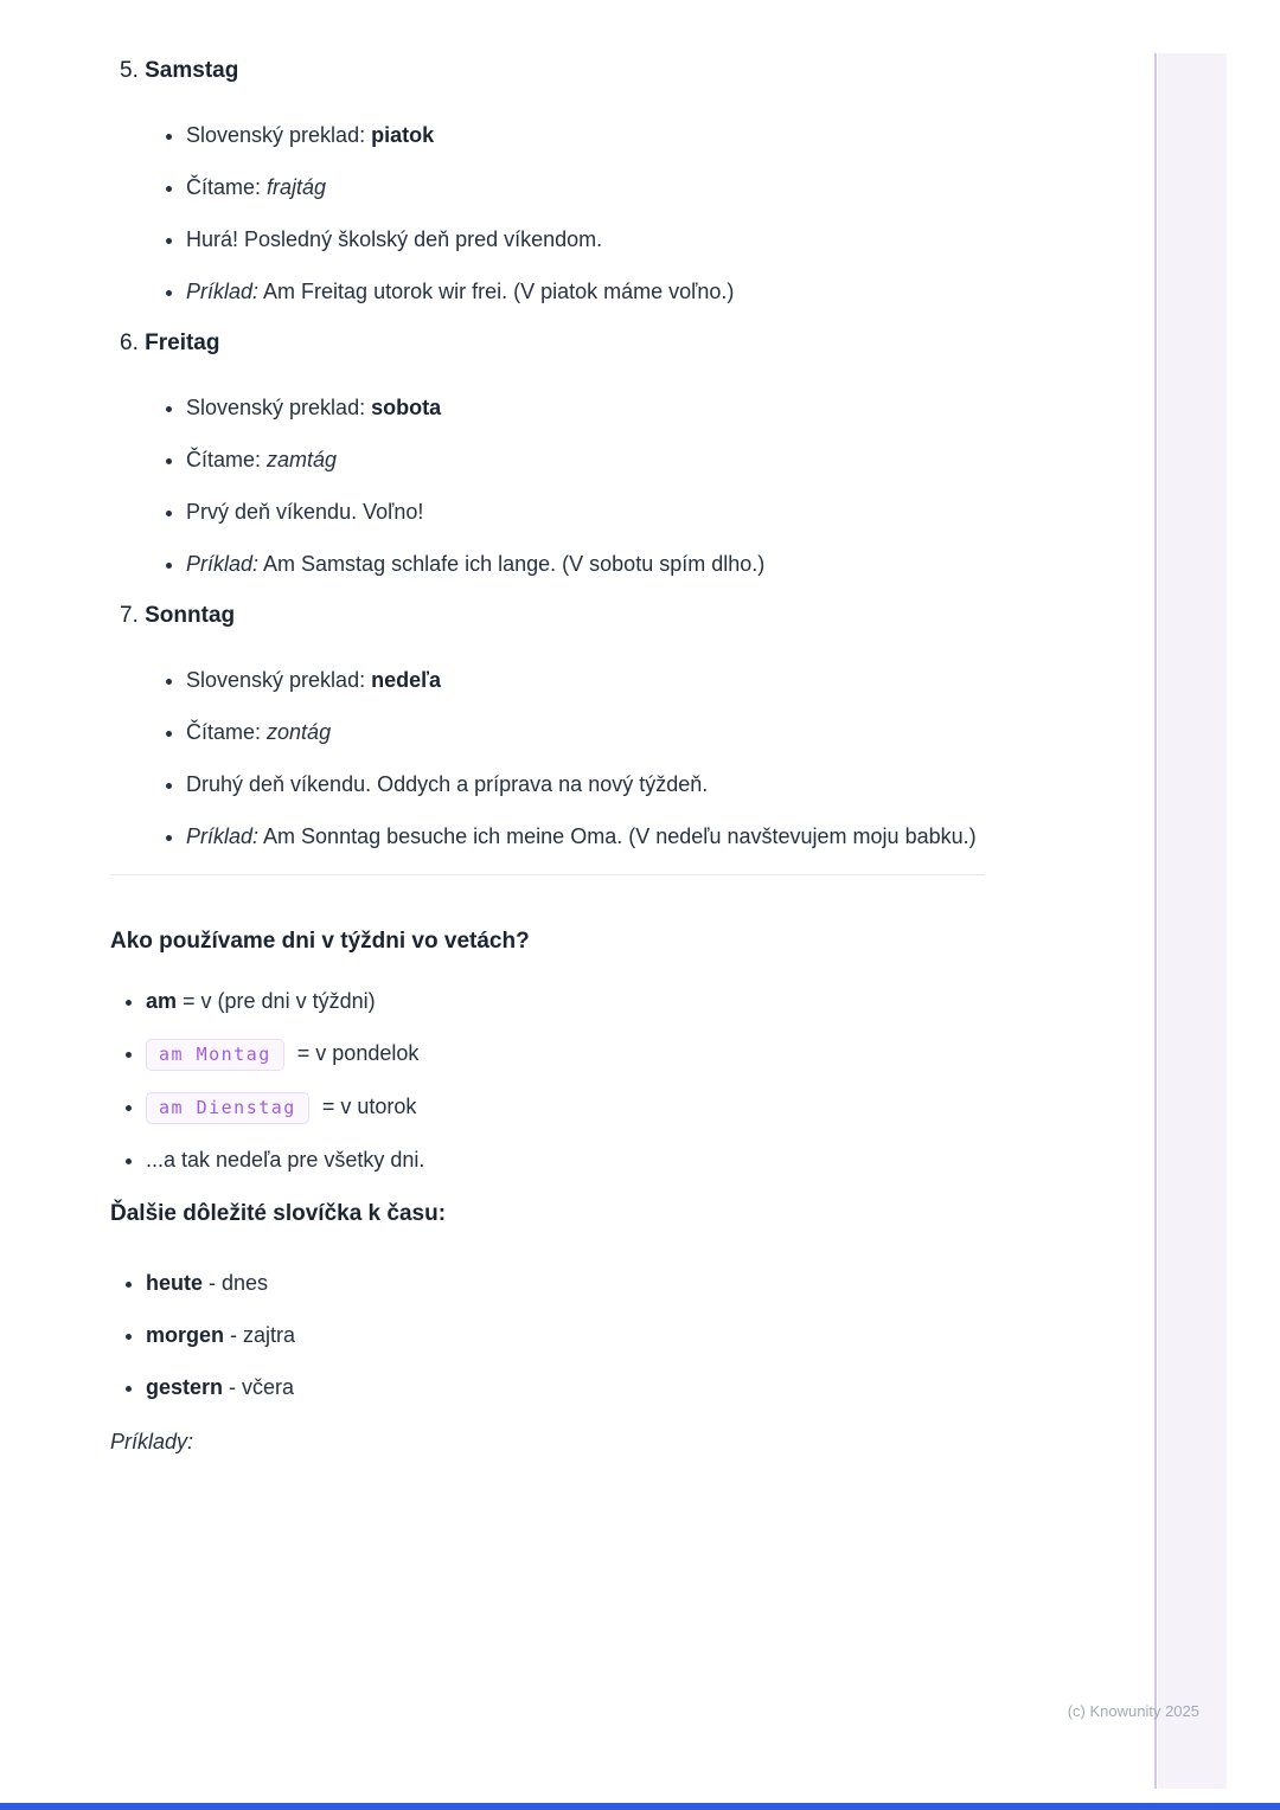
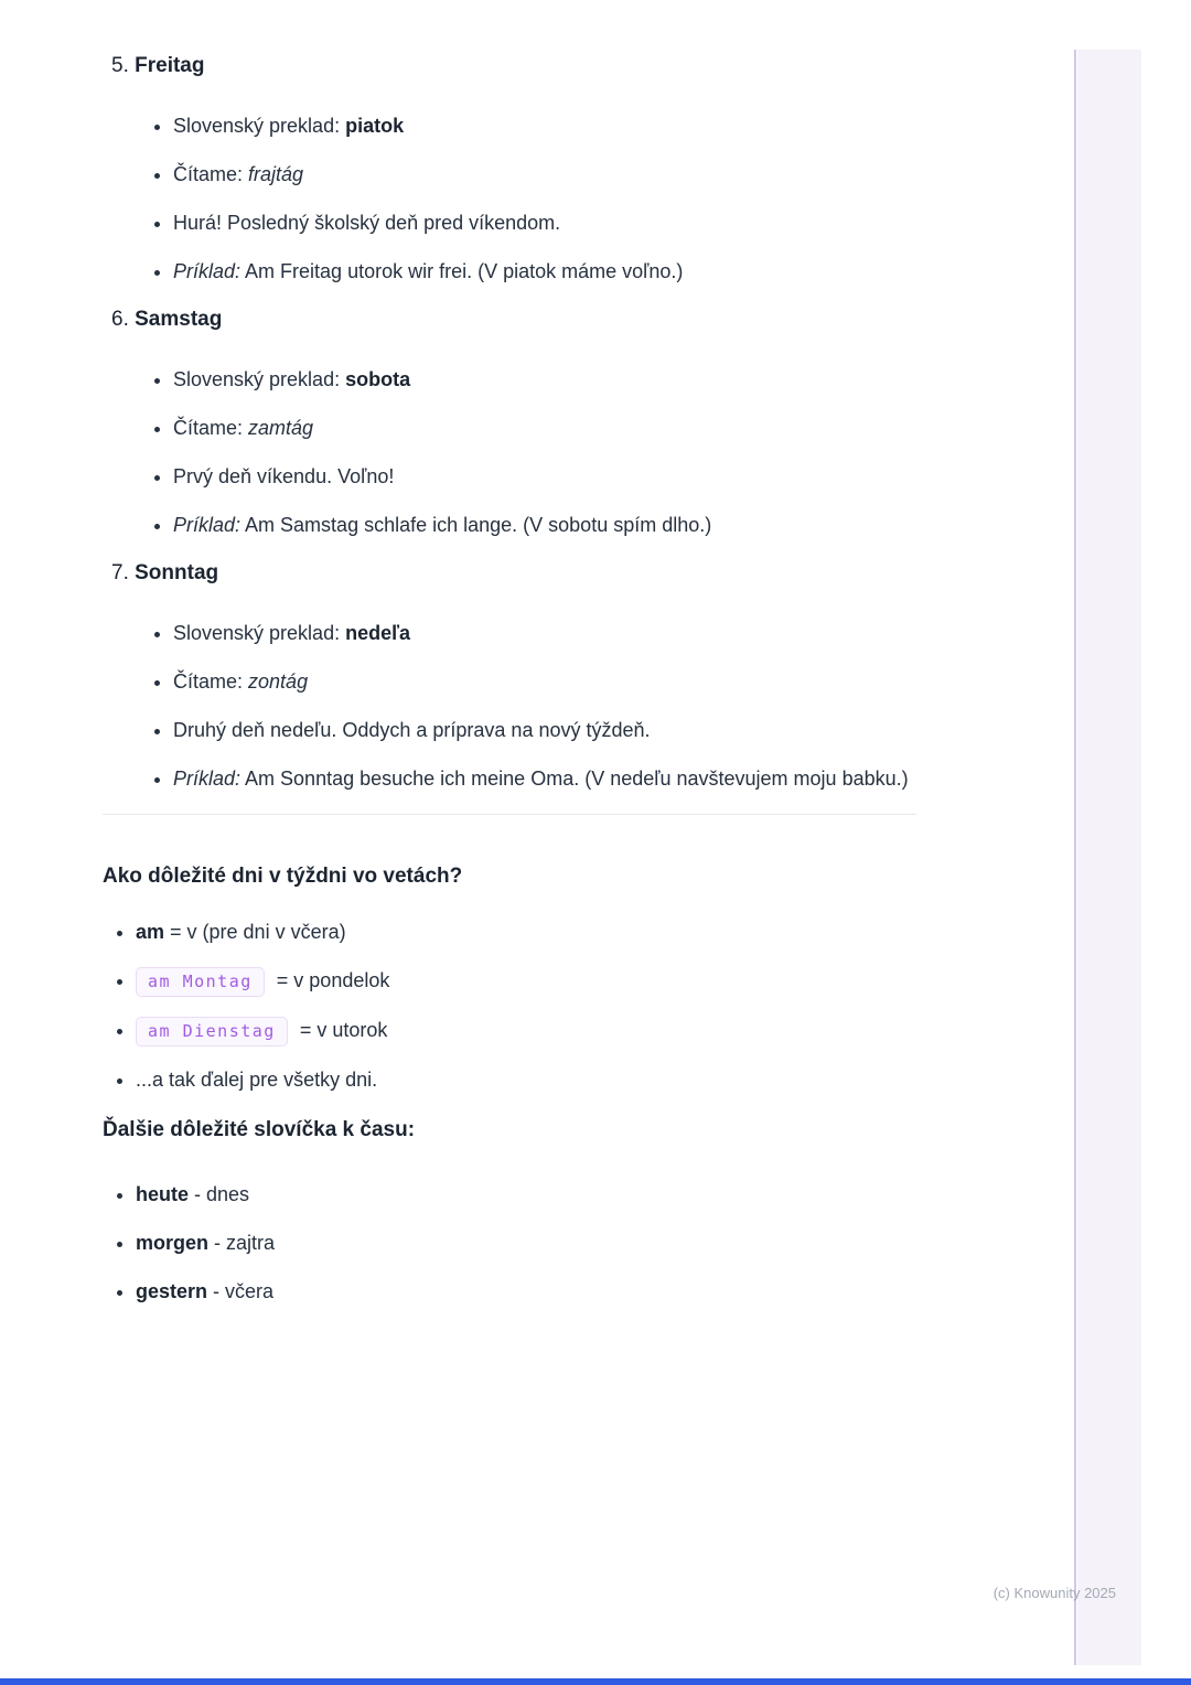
- 5. Samstag
+ 5. Freitag
  Slovenský preklad: piatok
  Čítame: frajtág
  Hurá! Posledný školský deň pred víkendom.
  Príklad: Am Freitag utorok wir frei. (V piatok máme voľno.)
- 6. Freitag
+ 6. Samstag
  Slovenský preklad: sobota
  Čítame: zamtág
  Prvý deň víkendu. Voľno!
  Príklad: Am Samstag schlafe ich lange. (V sobotu spím dlho.)
  7. Sonntag
  Slovenský preklad: nedeľa
  Čítame: zontág
- Druhý deň víkendu. Oddych a príprava na nový týždeň.
+ Druhý deň nedeľu. Oddych a príprava na nový týždeň.
  Príklad: Am Sonntag besuche ich meine Oma. (V nedeľu navštevujem moju babku.)
- Ako používame dni v týždni vo vetách?
+ Ako dôležité dni v týždni vo vetách?
- am = v (pre dni v týždni)
+ am = v (pre dni v včera)
  am Montag = v pondelok
  am Dienstag = v utorok
- ...a tak nedeľa pre všetky dni.
+ ...a tak ďalej pre všetky dni.
  Ďalšie dôležité slovíčka k času:
  heute - dnes
  morgen - zajtra
  gestern - včera
- Príklady:
  (c) Knowunity 2025
